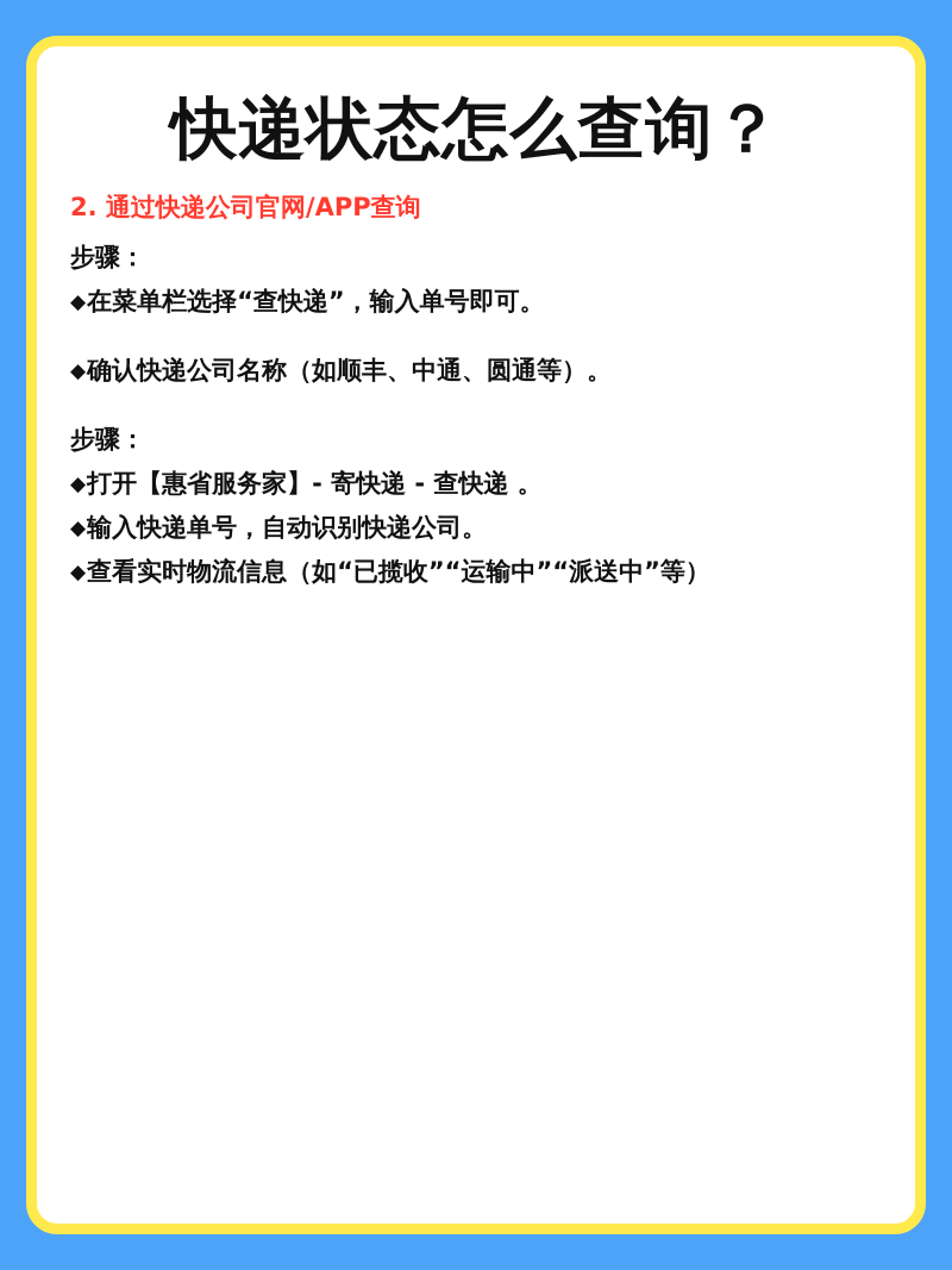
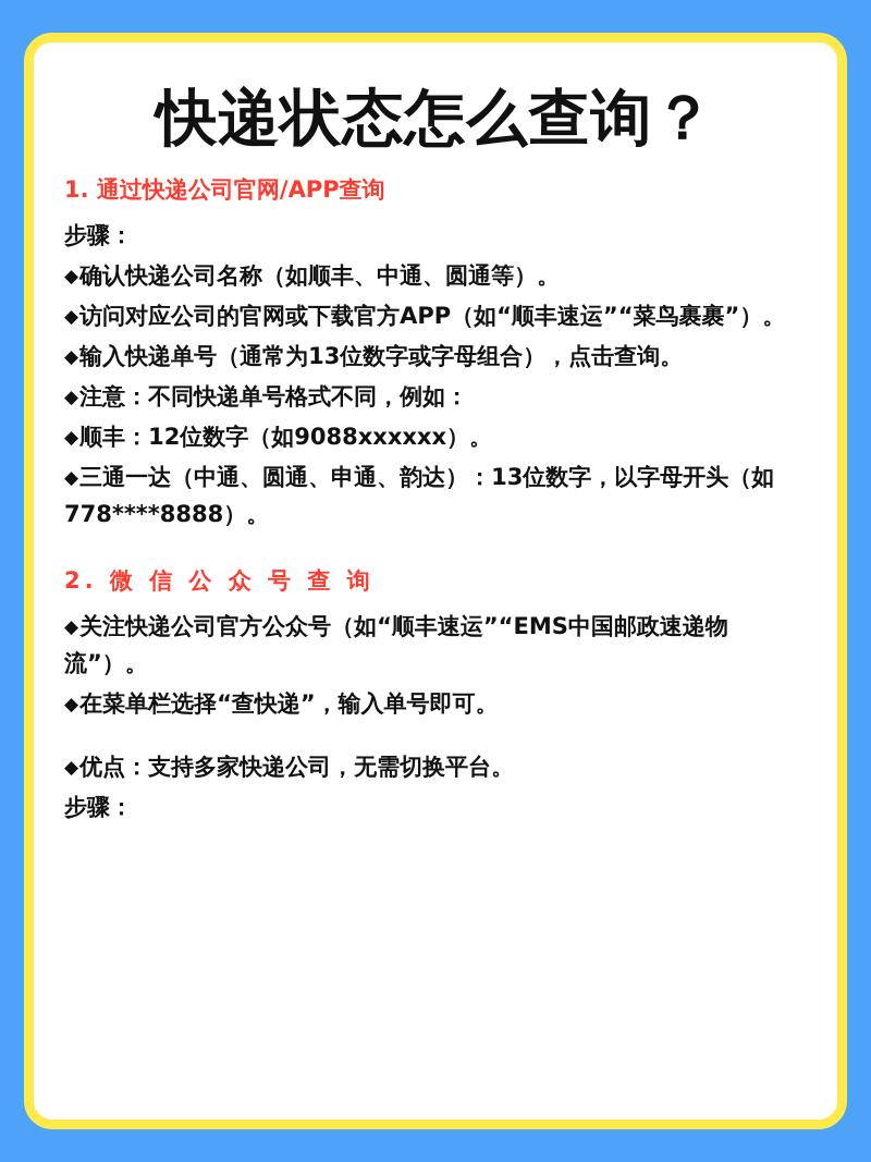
  快递状态怎么查询？
- 2. 通过快递公司官网/APP查询
+ 1. 通过快递公司官网/APP查询
  步骤：
- ◆在菜单栏选择“查快递”，输入单号即可。
+ ◆确认快递公司名称（如顺丰、中通、圆通等）。
+ ◆访问对应公司的官网或下载官方APP（如“顺丰速运”“菜鸟裹裹”）。
+ ◆输入快递单号（通常为13位数字或字母组合），点击查询。
+ ◆注意：不同快递单号格式不同，例如：
+ ◆顺丰：12位数字（如9088xxxxxx）。
+ ◆三通一达（中通、圆通、申通、韵达）：13位数字，以字母开头（如778****8888）。
+ 2. 微 信 公 众 号 查 询
+ ◆关注快递公司官方公众号（如“顺丰速运”“EMS中国邮政速递物流”）。
- ◆确认快递公司名称（如顺丰、中通、圆通等）。
+ ◆在菜单栏选择“查快递”，输入单号即可。
+ ◆优点：支持多家快递公司，无需切换平台。
  步骤：
- ◆打开【惠省服务家】- 寄快递 - 查快递 。
- ◆输入快递单号，自动识别快递公司。
- ◆查看实时物流信息（如“已揽收”“运输中”“派送中”等）
